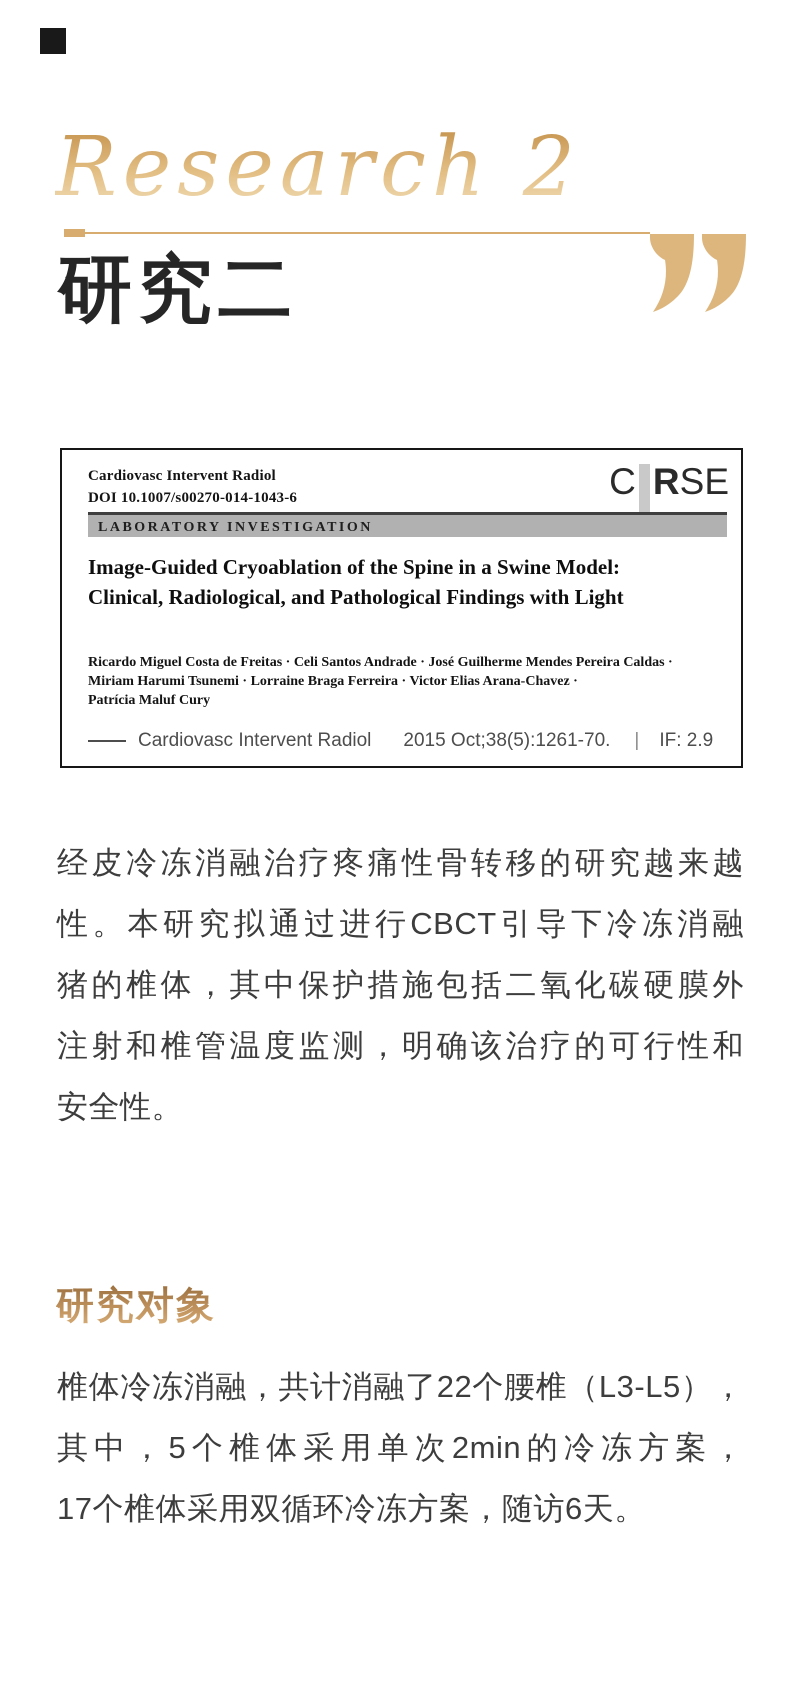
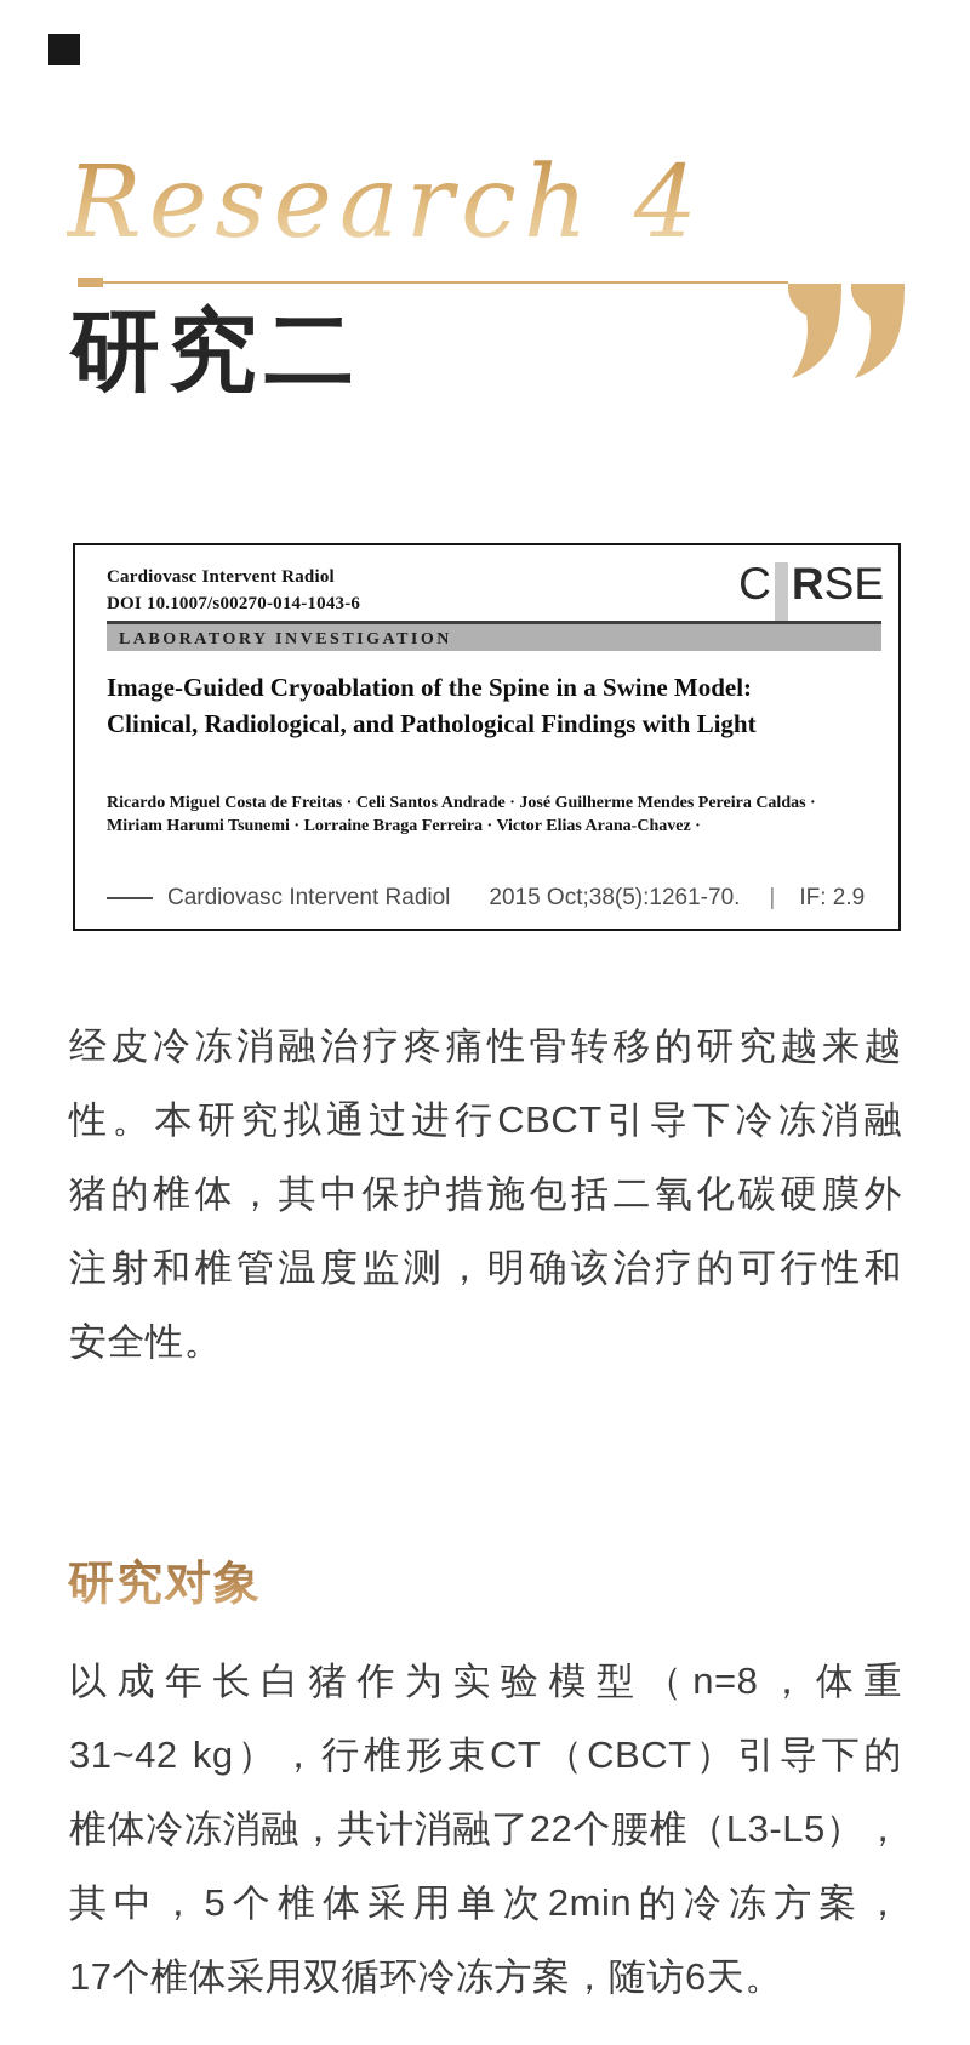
- Research 2
+ Research 4
  研究二
  Cardiovasc Intervent Radiol
  DOI 10.1007/s00270-014-1043-6
  C
  R
  SE
  LABORATORY INVESTIGATION
  Image-Guided Cryoablation of the Spine in a Swine Model:
  Clinical, Radiological, and Pathological Findings with Light
  Ricardo Miguel Costa de Freitas · Celi Santos Andrade · José Guilherme Mendes Pereira Caldas ·
  Miriam Harumi Tsunemi · Lorraine Braga Ferreira · Victor Elias Arana-Chavez ·
- Patrícia Maluf Cury
  Cardiovasc Intervent Radiol
  2015 Oct;38(5):1261-70.
  |
  IF: 2.9
  经皮冷冻消融治疗疼痛性骨转移的研究越来越
  性。本研究拟通过进行CBCT引导下冷冻消融
  猪的椎体，其中保护措施包括二氧化碳硬膜外
  注射和椎管温度监测，明确该治疗的可行性和
  安全性。
  研究对象
+ 以成年长白猪作为实验模型（n=8，体重
+ 31~42 kg），行椎形束CT（CBCT）引导下的
  椎体冷冻消融，共计消融了22个腰椎（L3-L5），
  其中，5个椎体采用单次2min的冷冻方案，
  17个椎体采用双循环冷冻方案，随访6天。
